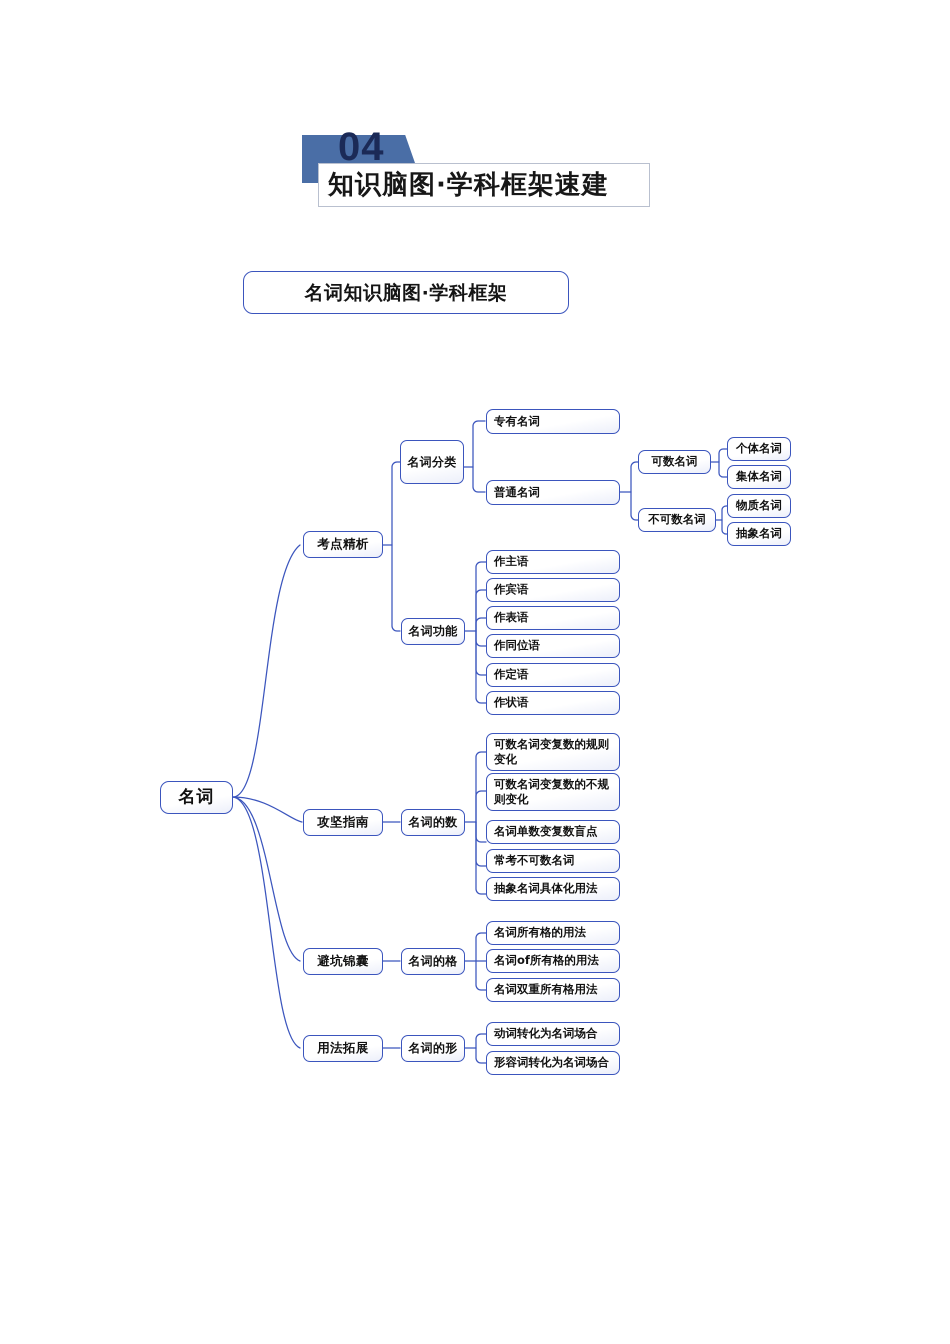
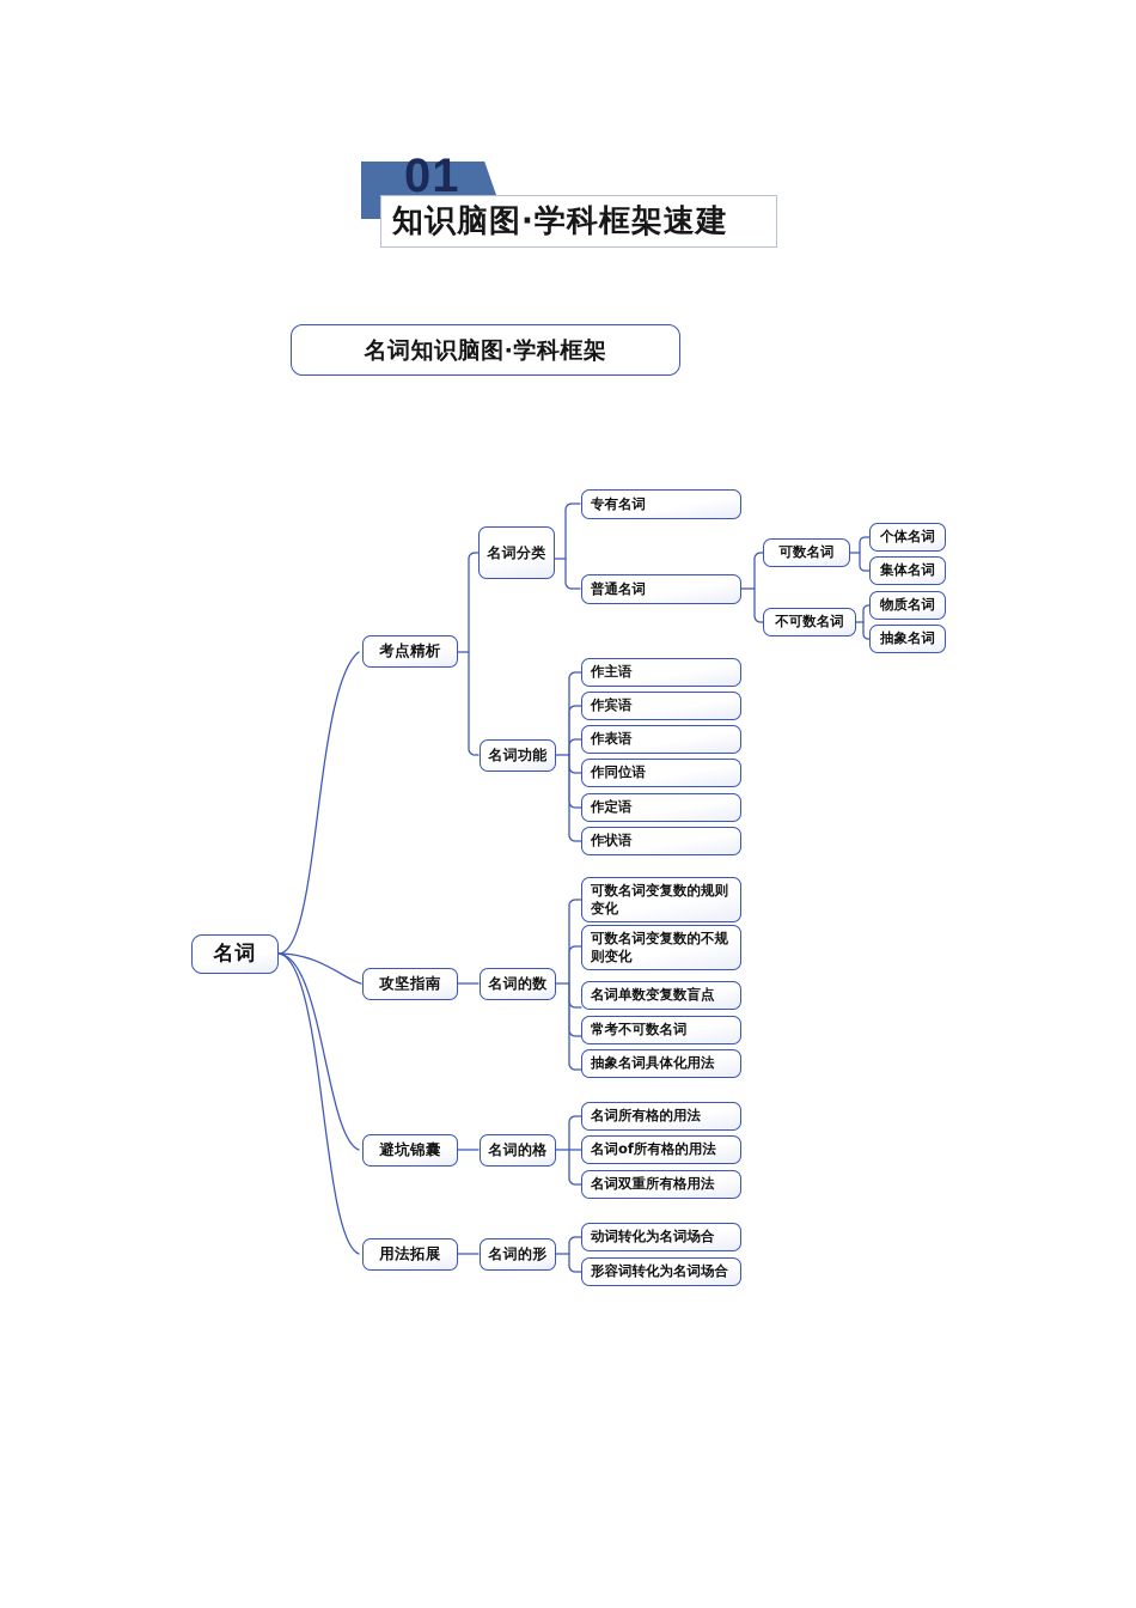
- 04
+ 01
  知识脑图·学科框架速建
  名词知识脑图·学科框架
  名词
  考点精析
  攻坚指南
  避坑锦囊
  用法拓展
  名词分类
  名词功能
  名词的数
  名词的格
  名词的形
  专有名词
  普通名词
  可数名词
  不可数名词
  个体名词
  集体名词
  物质名词
  抽象名词
  作主语
  作宾语
  作表语
  作同位语
  作定语
  作状语
  可数名词变复数的规则变化
  可数名词变复数的不规则变化
  名词单数变复数盲点
  常考不可数名词
  抽象名词具体化用法
  名词所有格的用法
  名词of所有格的用法
  名词双重所有格用法
  动词转化为名词场合
  形容词转化为名词场合
